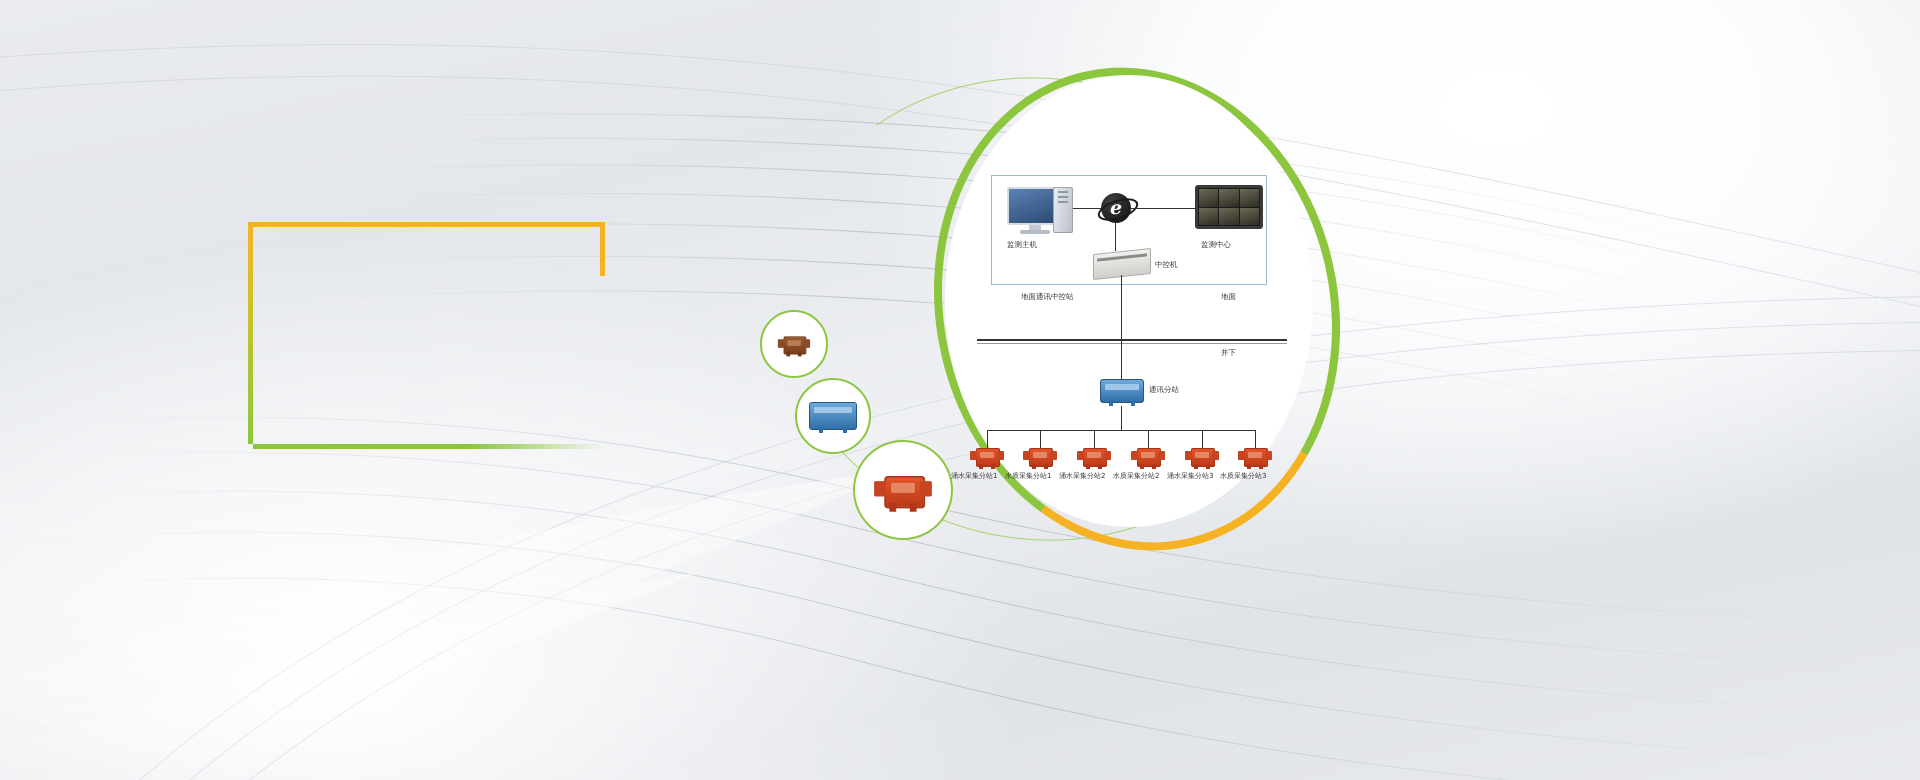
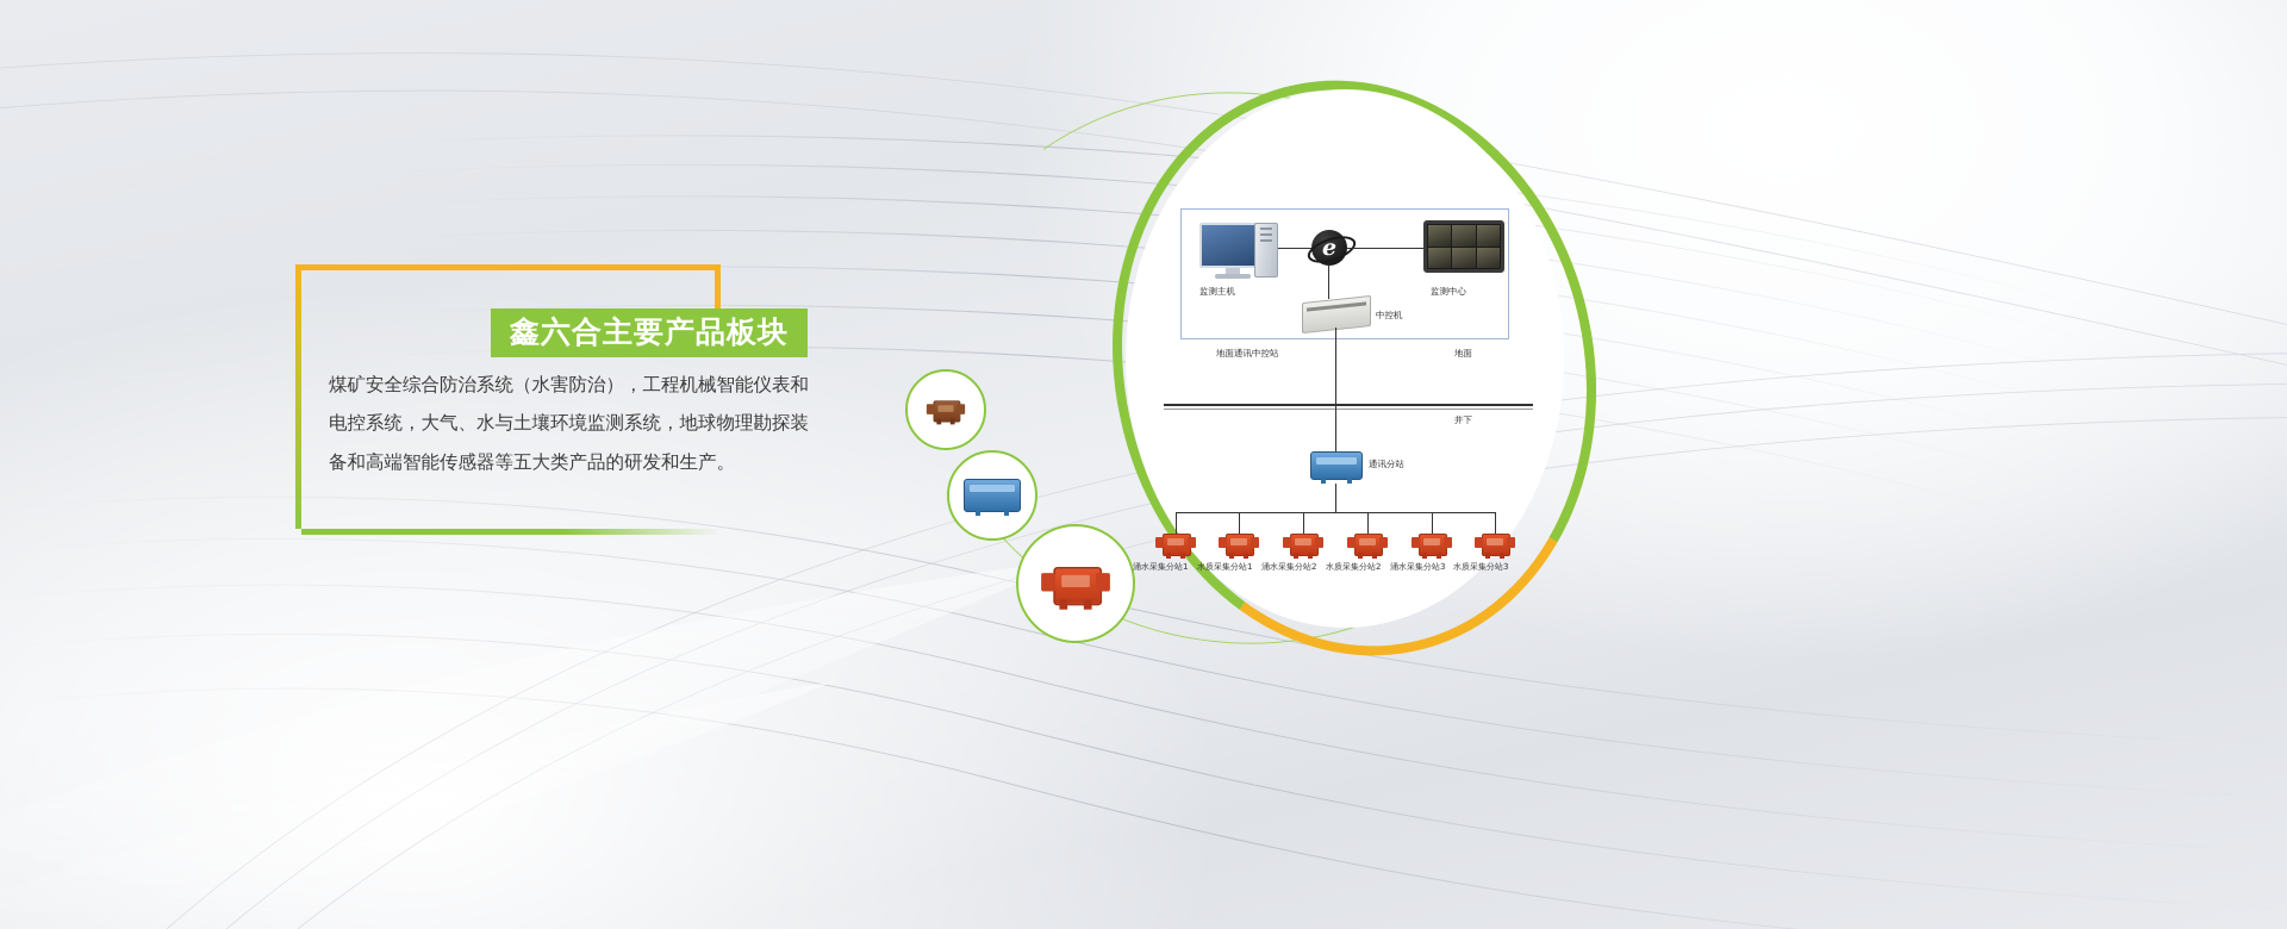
+ 鑫六合主要产品板块
+ 煤矿安全综合防治系统（水害防治），工程机械智能仪表和
+ 电控系统，大气、水与土壤环境监测系统，地球物理勘探装
+ 备和高端智能传感器等五大类产品的研发和生产。
  监测主机
  e
  监测中心
  中控机
  地面通讯中控站
  地面
  井下
  通讯分站
  涌水采集分站1
  水质采集分站1
  涌水采集分站2
  水质采集分站2
  涌水采集分站3
  水质采集分站3
